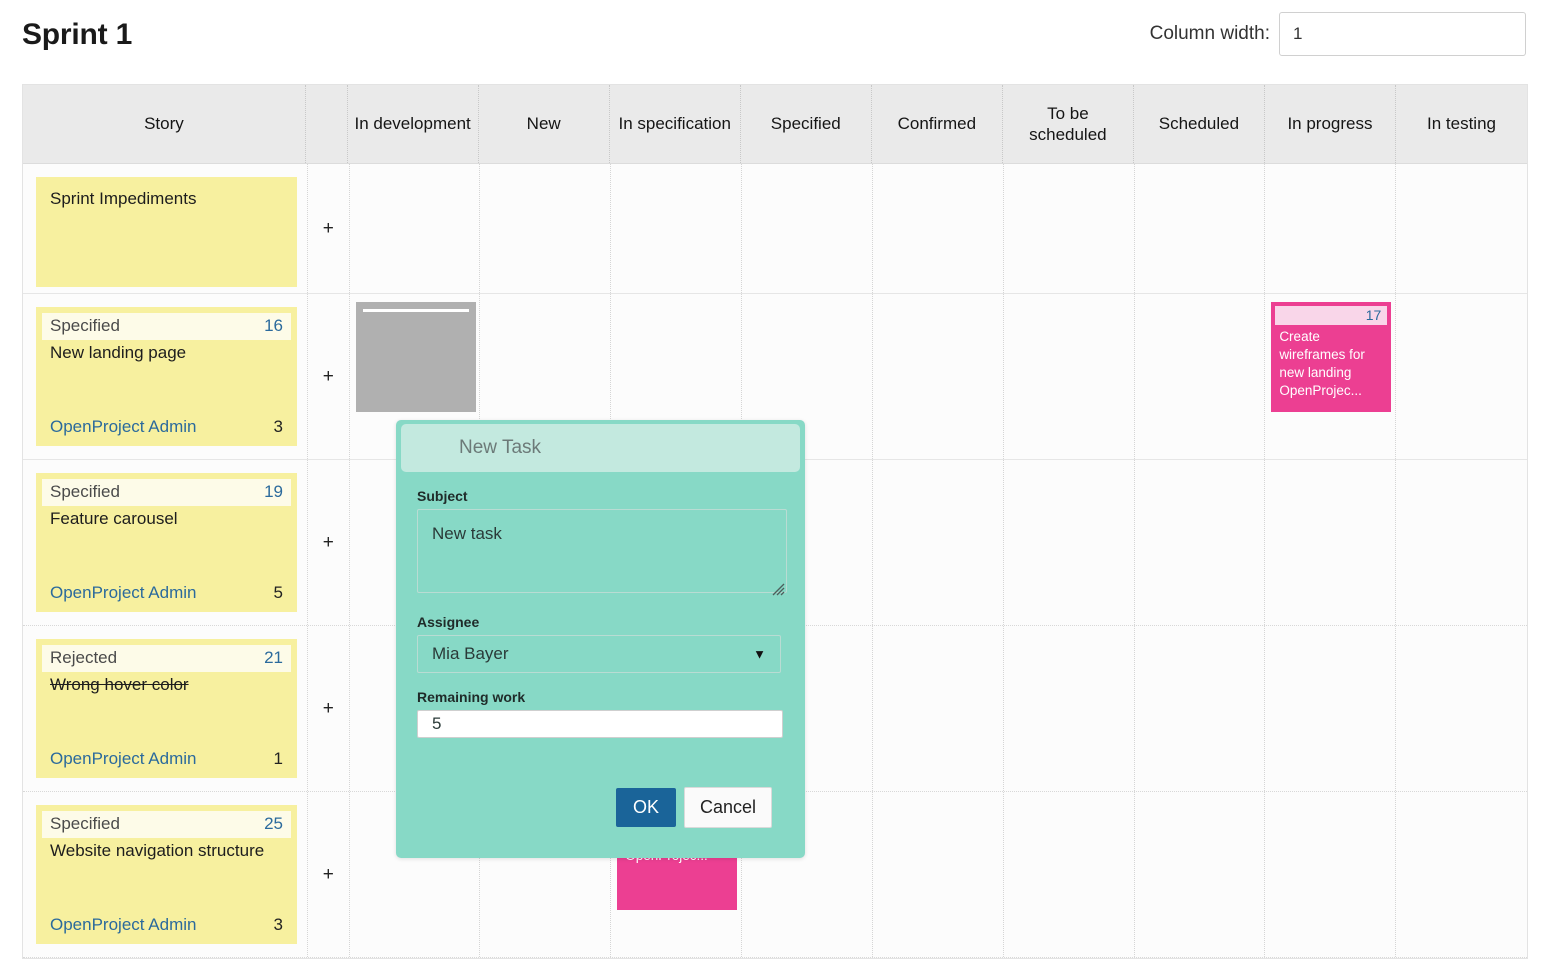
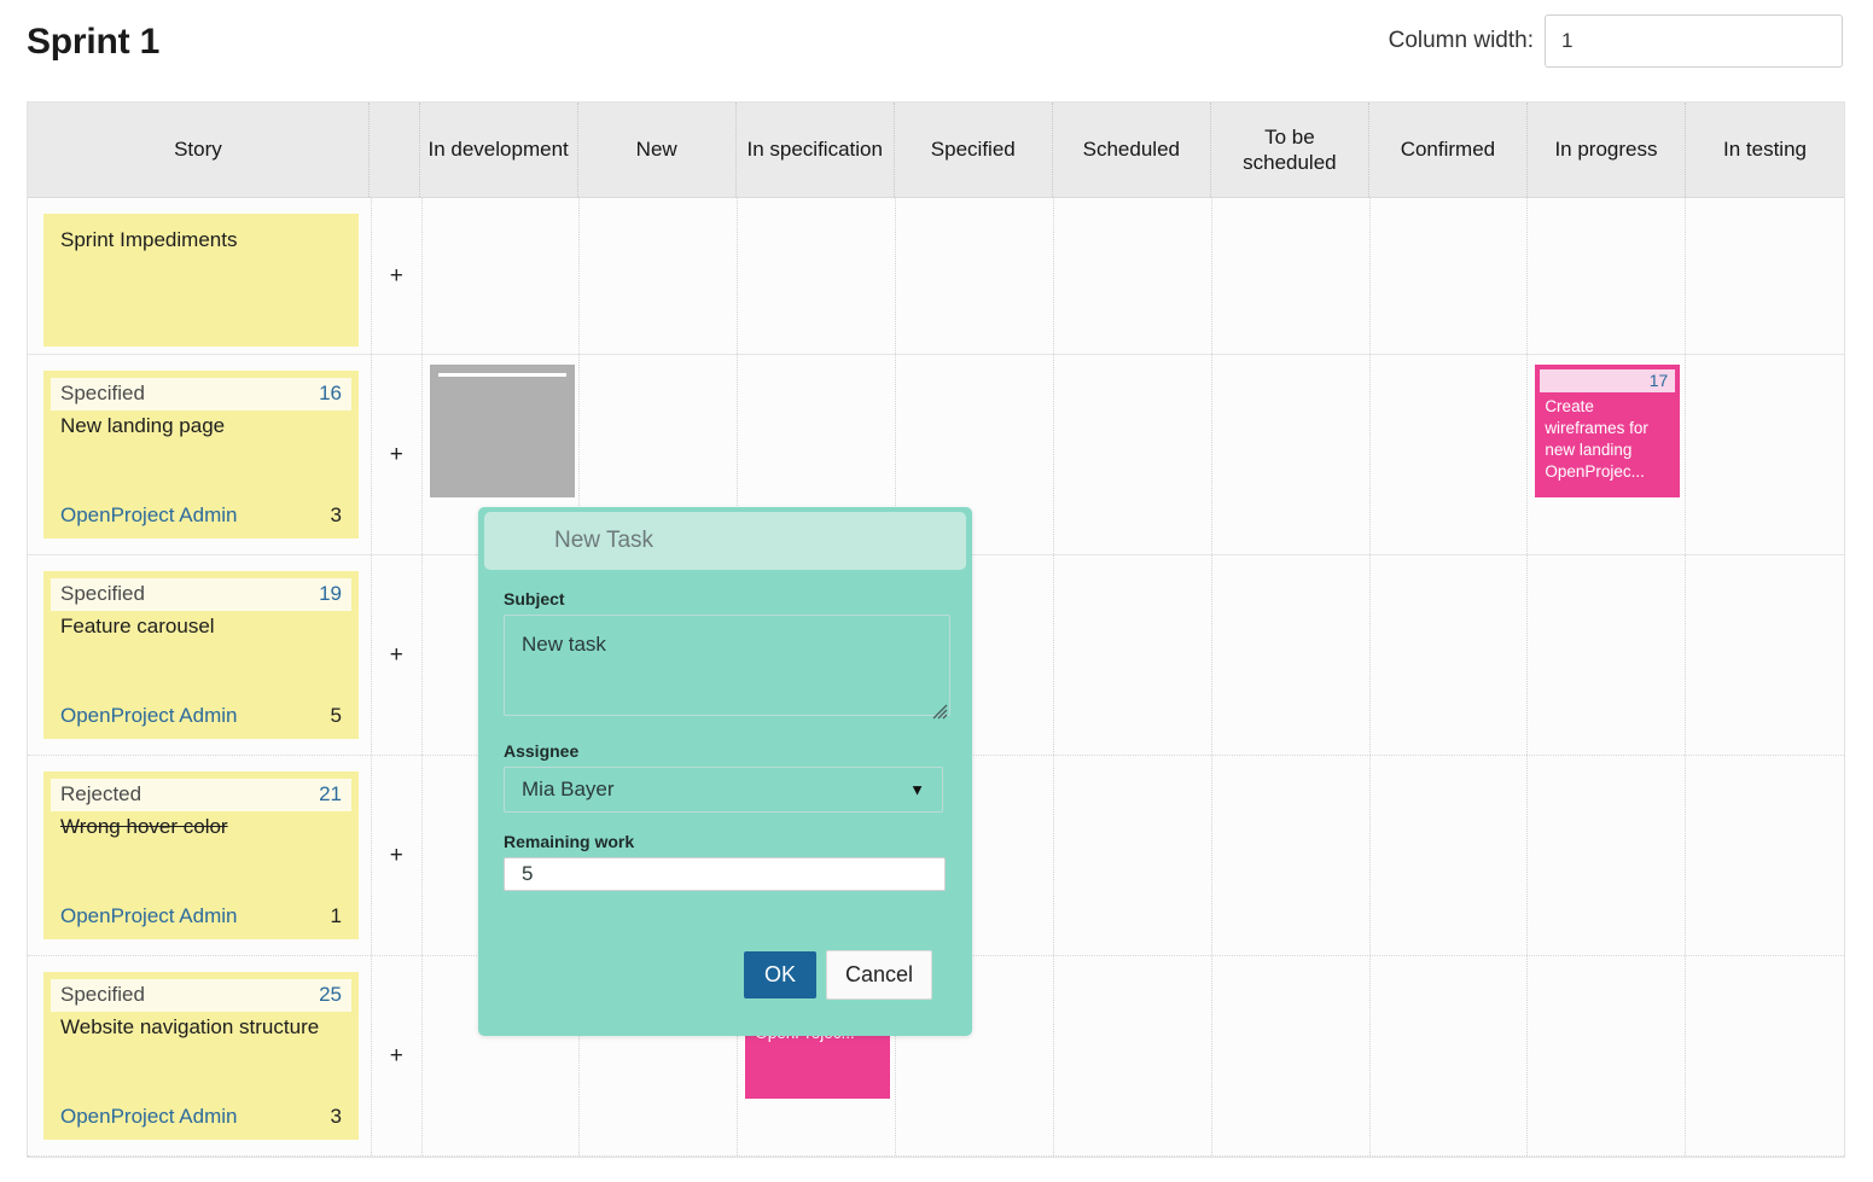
  Sprint 1
  Column width:
  1
  Story
  In development
  New
  In specification
  Specified
- Confirmed
+ Scheduled
  To be scheduled
- Scheduled
+ Confirmed
  In progress
  In testing
  Sprint Impediments
  +
  Specified
  16
  New landing page
  OpenProject Admin
  3
  +
  17
  Create wireframes for new landing
  OpenProjec...
  Specified
  19
  Feature carousel
  OpenProject Admin
  5
  +
  Rejected
  21
  Wrong hover color
  OpenProject Admin
  1
  +
  Specified
  25
  Website navigation structure
  OpenProject Admin
  3
  +
  New Task
  Subject
  New task
  Assignee
  Mia Bayer
  ▼
  Remaining work
  5
  OK
  Cancel
